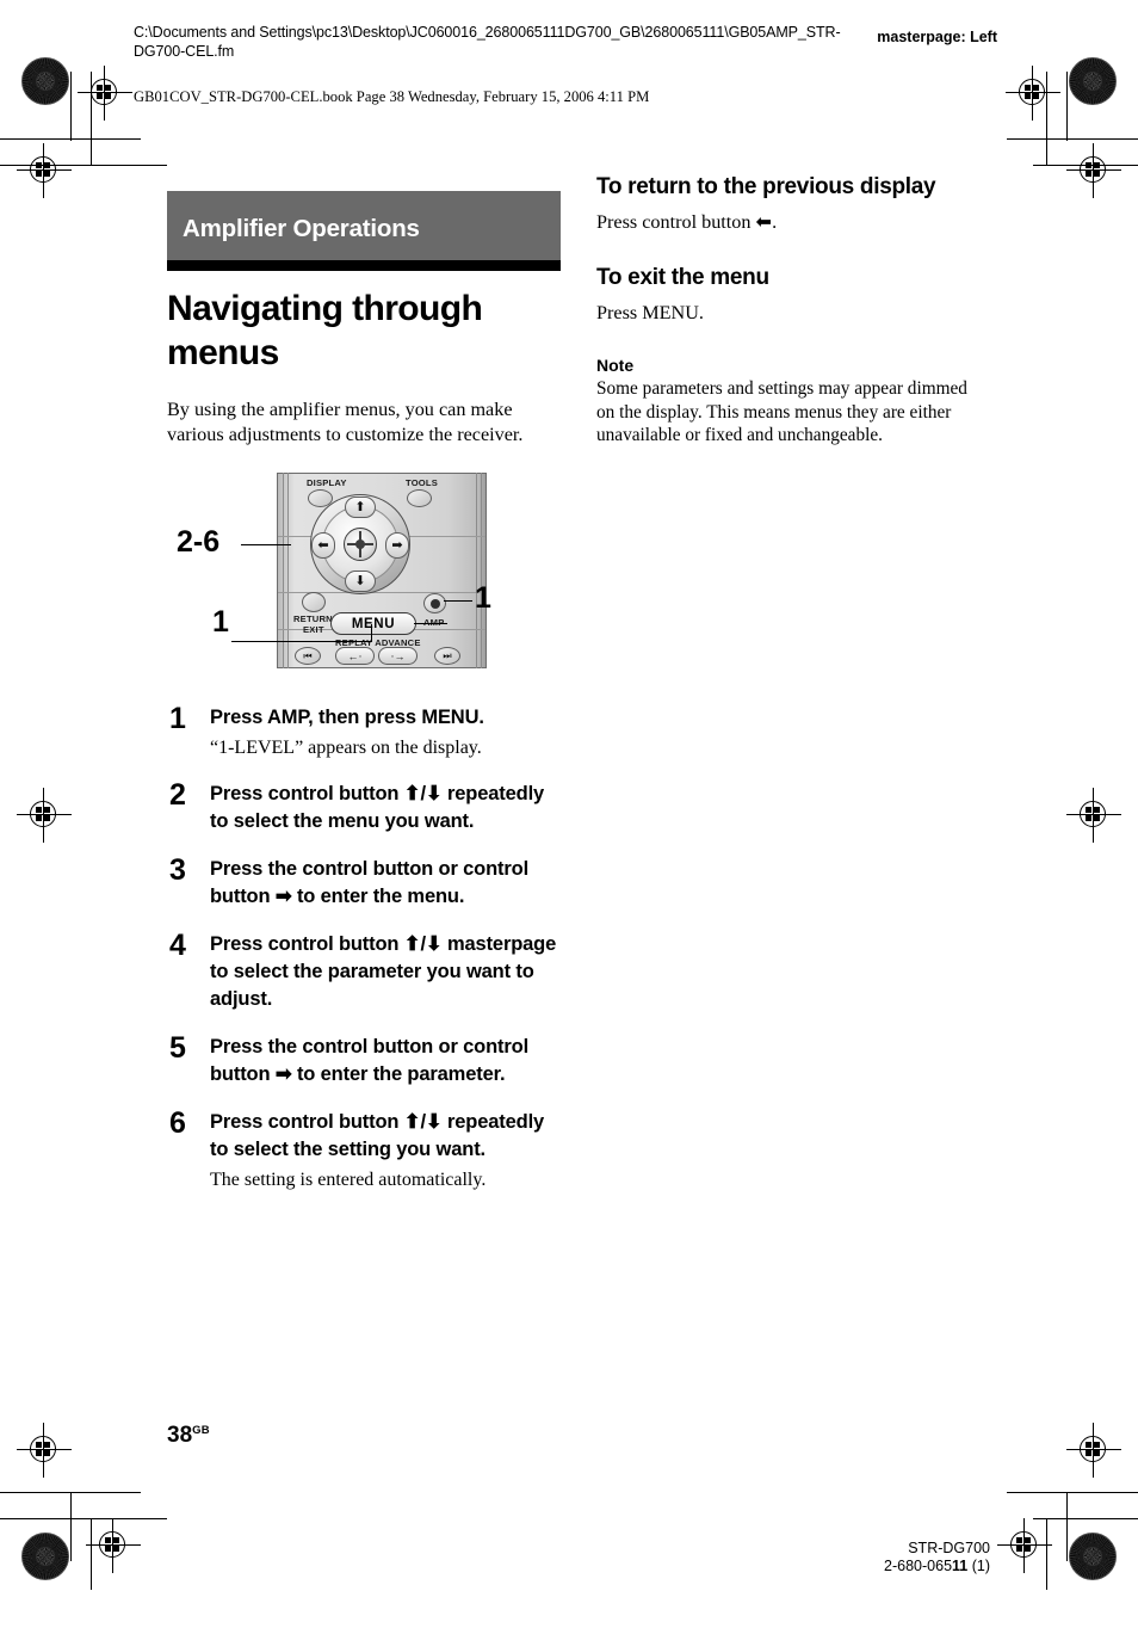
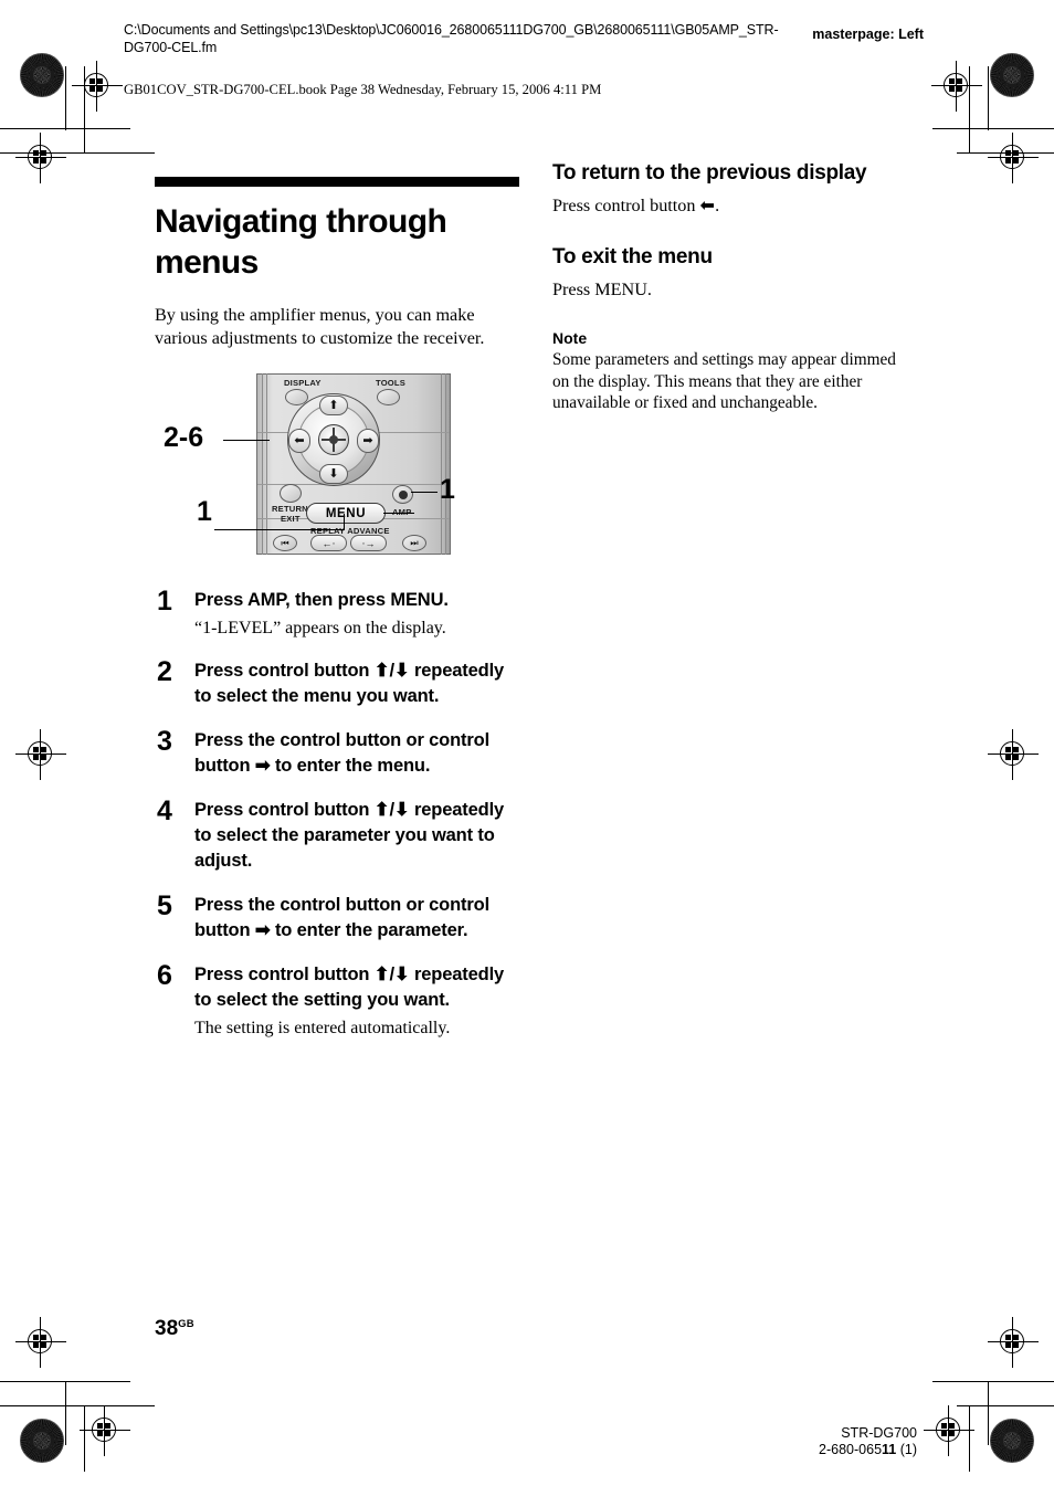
  C:\Documents and Settings\pc13\Desktop\JC060016_2680065111DG700_GB\2680065111\GB05AMP_STR-DG700-CEL.fm
  masterpage: Left
  GB01COV_STR-DG700-CEL.book Page 38 Wednesday, February 15, 2006 4:11 PM
- Amplifier Operations
  Navigating through menus
  By using the amplifier menus, you can make various adjustments to customize the receiver.
  DISPLAY
  TOOLS
  ⬆
  ⬇
  ⬅
  ➡
  RETURN
  EXIT
  MENU
  REPLAY ADVANCE
  ⏮
  ←·
  ·→
  ⏭
  2-6
  1
  1
  1
  Press AMP, then press MENU.
  “1-LEVEL” appears on the display.
  2
  Press control button ⬆/⬇ repeatedly to select the menu you want.
  3
  Press the control button or control button ➡ to enter the menu.
  4
- Press control button ⬆/⬇ masterpage to select the parameter you want to adjust.
+ Press control button ⬆/⬇ repeatedly to select the parameter you want to adjust.
  5
  Press the control button or control button ➡ to enter the parameter.
  6
  Press control button ⬆/⬇ repeatedly to select the setting you want.
  The setting is entered automatically.
  To return to the previous display
  Press control button ⬅.
  To exit the menu
  Press MENU.
  Note
- Some parameters and settings may appear dimmed on the display. This means menus they are either unavailable or fixed and unchangeable.
+ Some parameters and settings may appear dimmed on the display. This means that they are either unavailable or fixed and unchangeable.
  38GB
  STR-DG700
  2-680-06511 (1)
